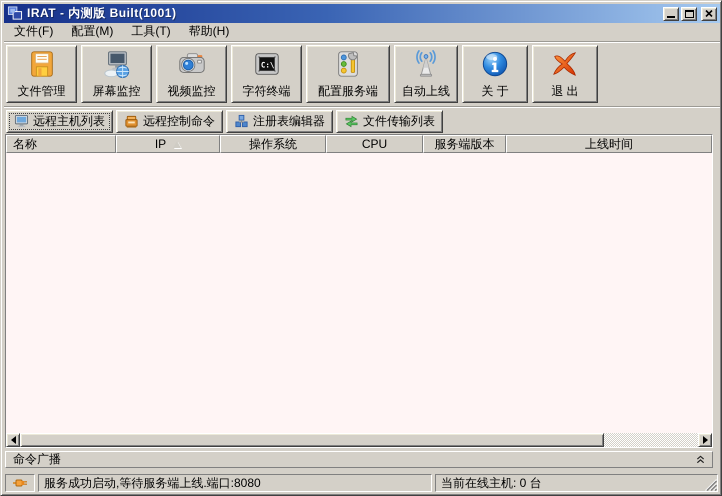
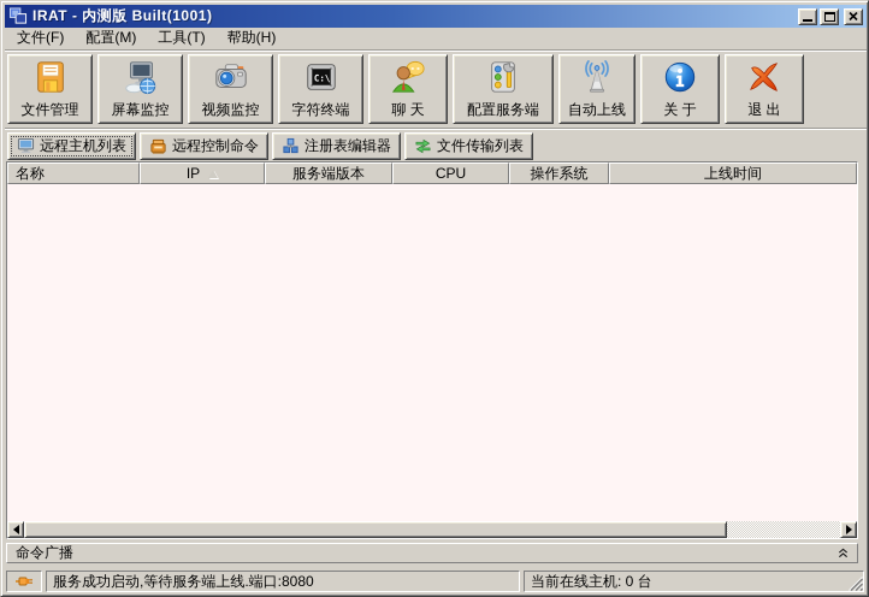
  IRAT - 内测版 Built(1001)
  文件(F)
  配置(M)
  工具(T)
  帮助(H)
  文件管理
  屏幕监控
  视频监控
  C:\
  字符终端
+ 聊 天
  配置服务端
  自动上线
  关 于
  退 出
  远程主机列表
  远程控制命令
  注册表编辑器
  文件传输列表
  名称
  IP
- 操作系统
+ 服务端版本
  CPU
- 服务端版本
+ 操作系统
  上线时间
  命令广播
  服务成功启动,等待服务端上线.端口:8080
  当前在线主机: 0 台
